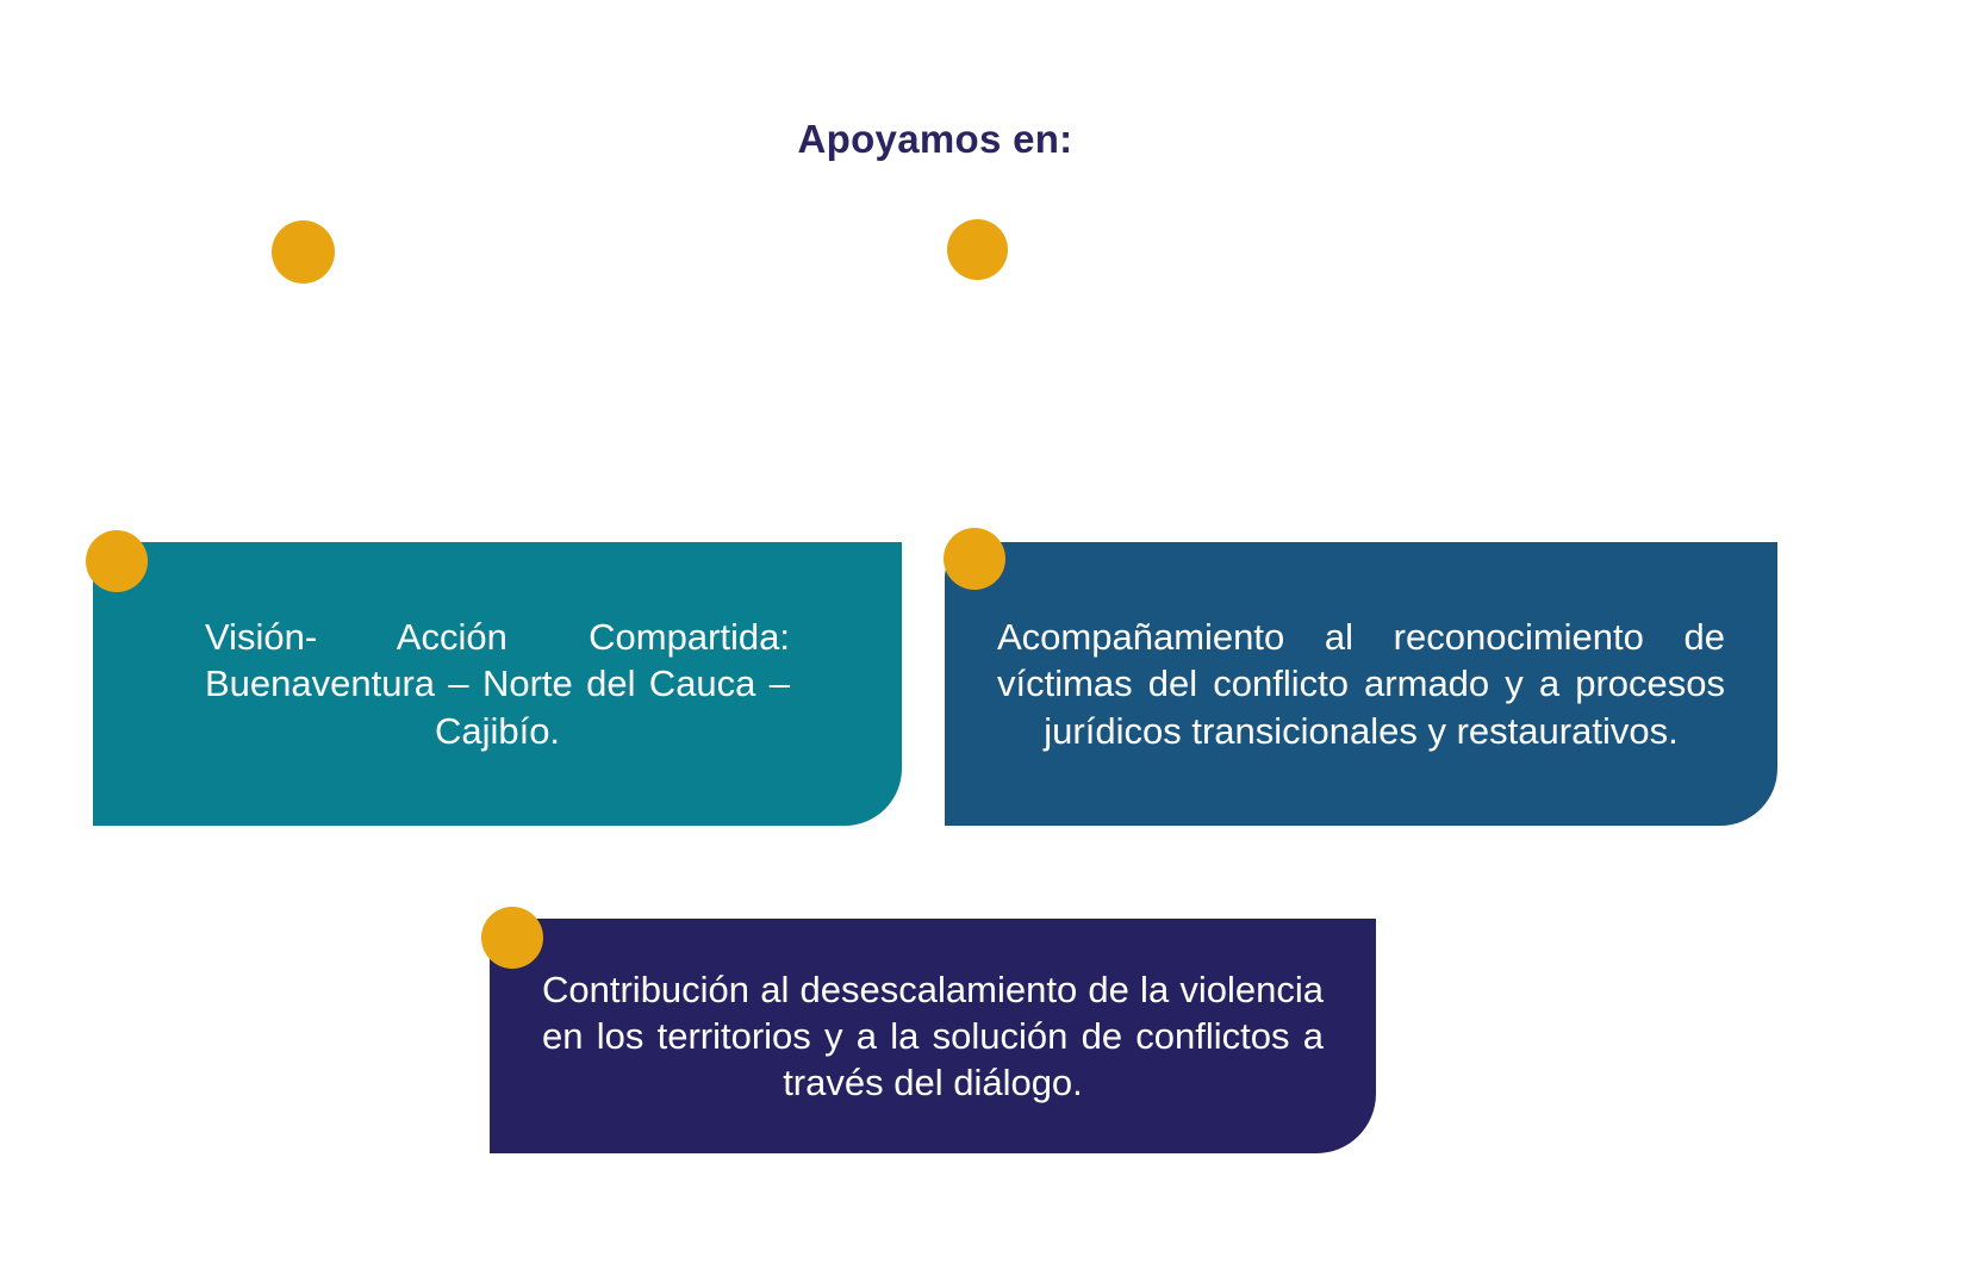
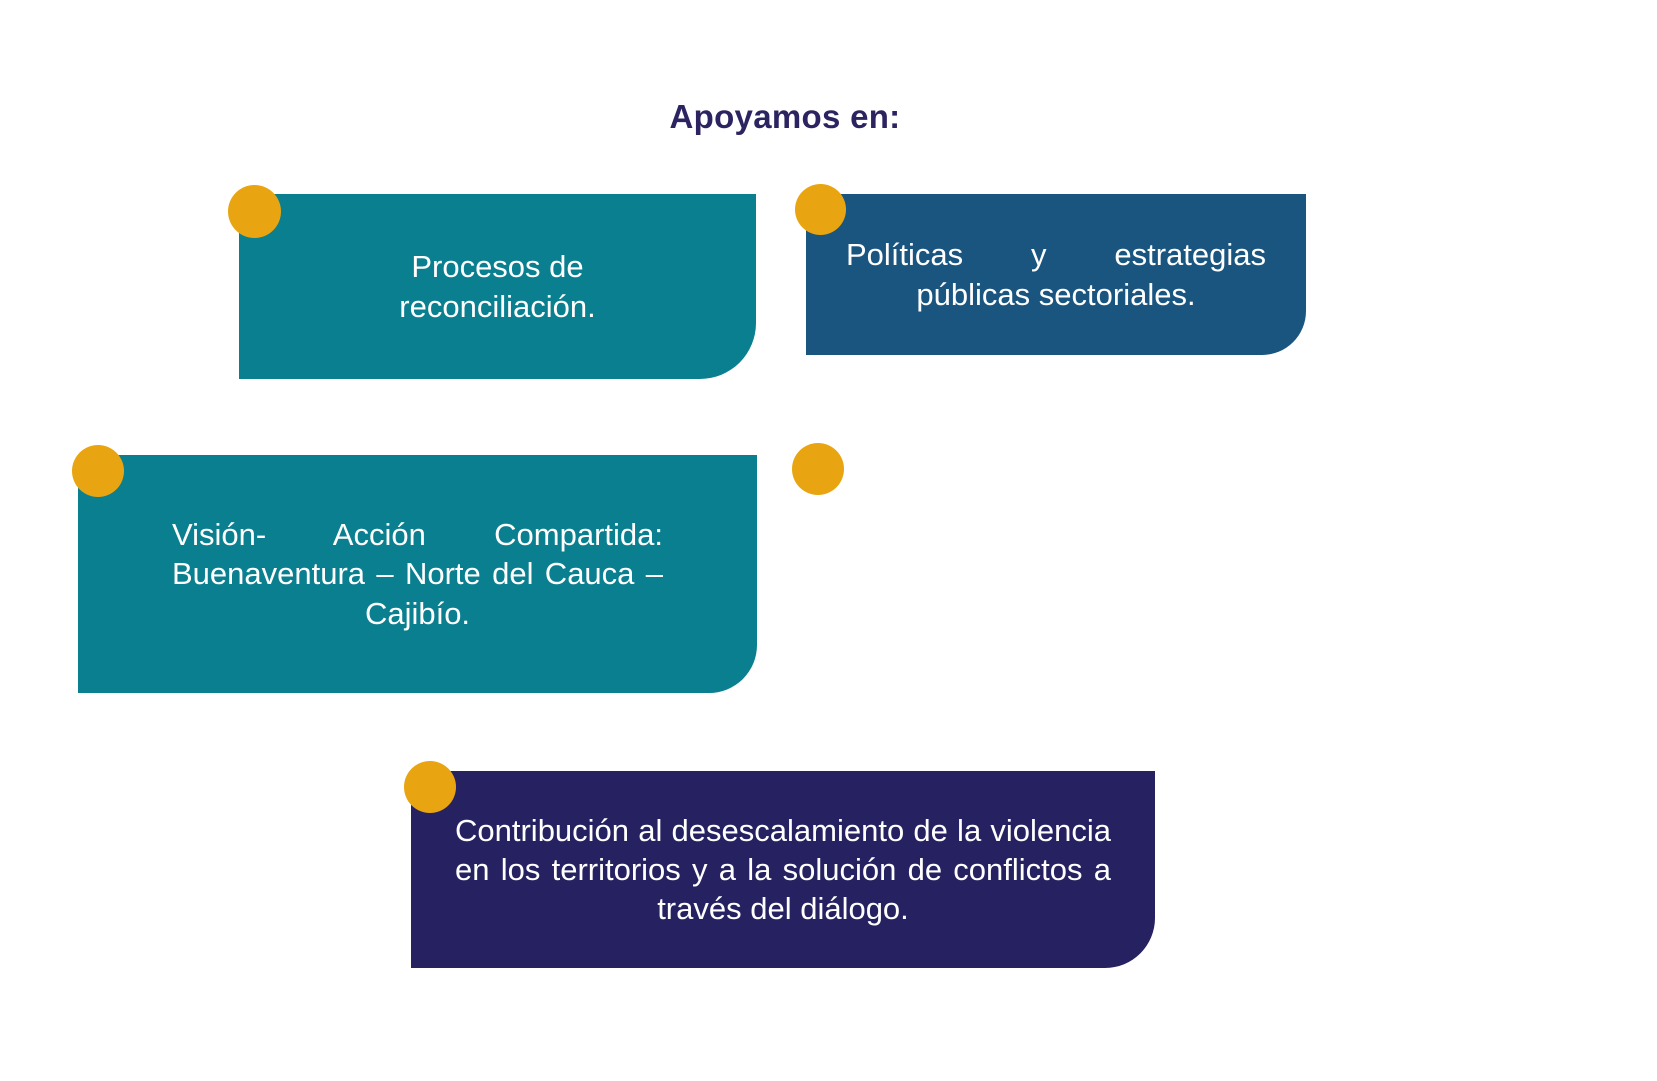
  Apoyamos en:
+ Procesos de
+ reconciliación.
+ Políticas y estrategias públicas sectoriales.
  Visión- Acción Compartida: Buenaventura – Norte del Cauca – Cajibío.
- Acompañamiento al reconocimiento de víctimas del conflicto armado y a procesos jurídicos transicionales y restaurativos.
  Contribución al desescalamiento de la violencia en los territorios y a la solución de conflictos a través del diálogo.
